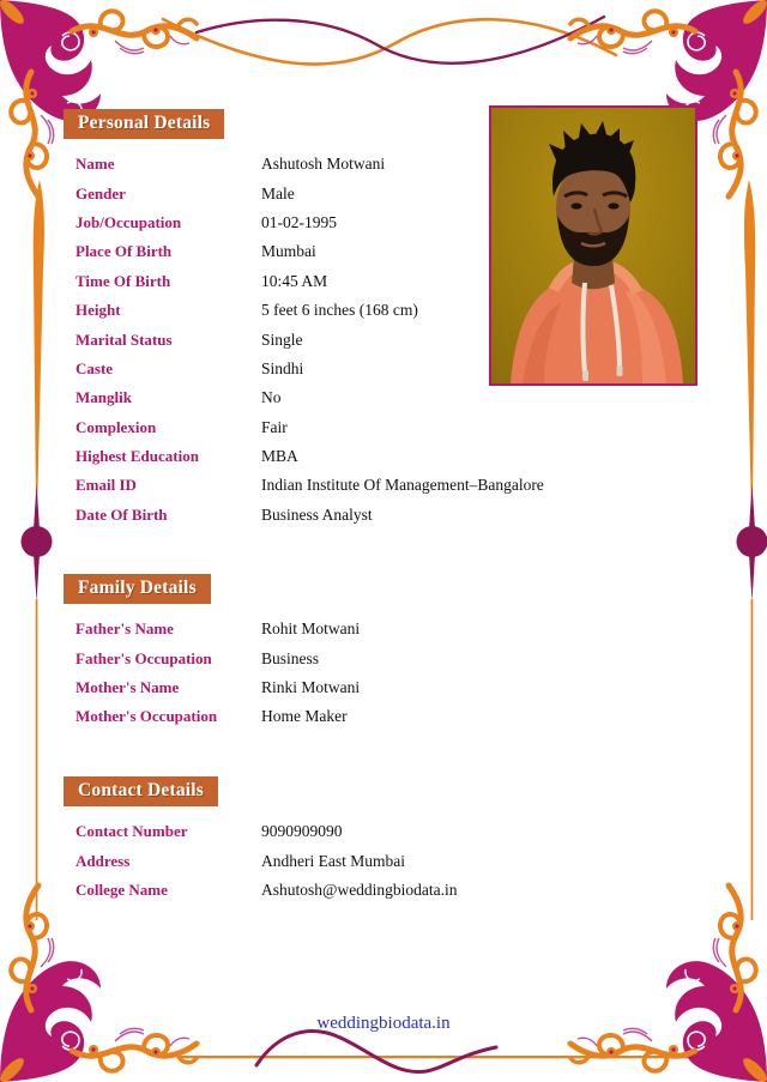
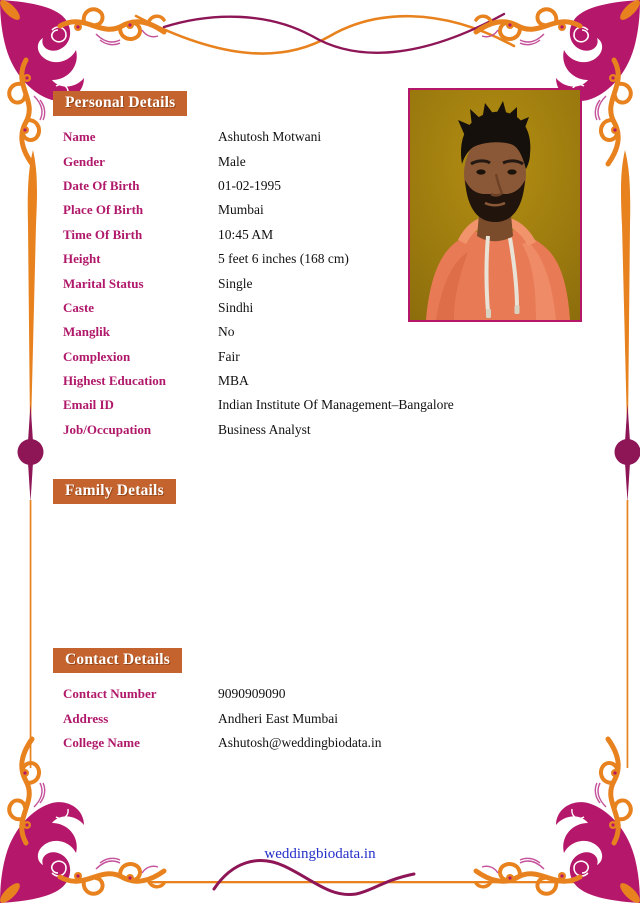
  Personal Details
  Name
  Ashutosh Motwani
  Gender
  Male
- Job/Occupation
+ Date Of Birth
  01-02-1995
  Place Of Birth
  Mumbai
  Time Of Birth
  10:45 AM
  Height
  5 feet 6 inches (168 cm)
  Marital Status
  Single
  Caste
  Sindhi
  Manglik
  No
  Complexion
  Fair
  Highest Education
  MBA
  Email ID
  Indian Institute Of Management–Bangalore
- Date Of Birth
+ Job/Occupation
  Business Analyst
  Family Details
- Father's Name
- Rohit Motwani
- Father's Occupation
- Business
- Mother's Name
- Rinki Motwani
- Mother's Occupation
- Home Maker
  Contact Details
  Contact Number
  9090909090
  Address
  Andheri East Mumbai
  College Name
  Ashutosh@weddingbiodata.in
  weddingbiodata.in
